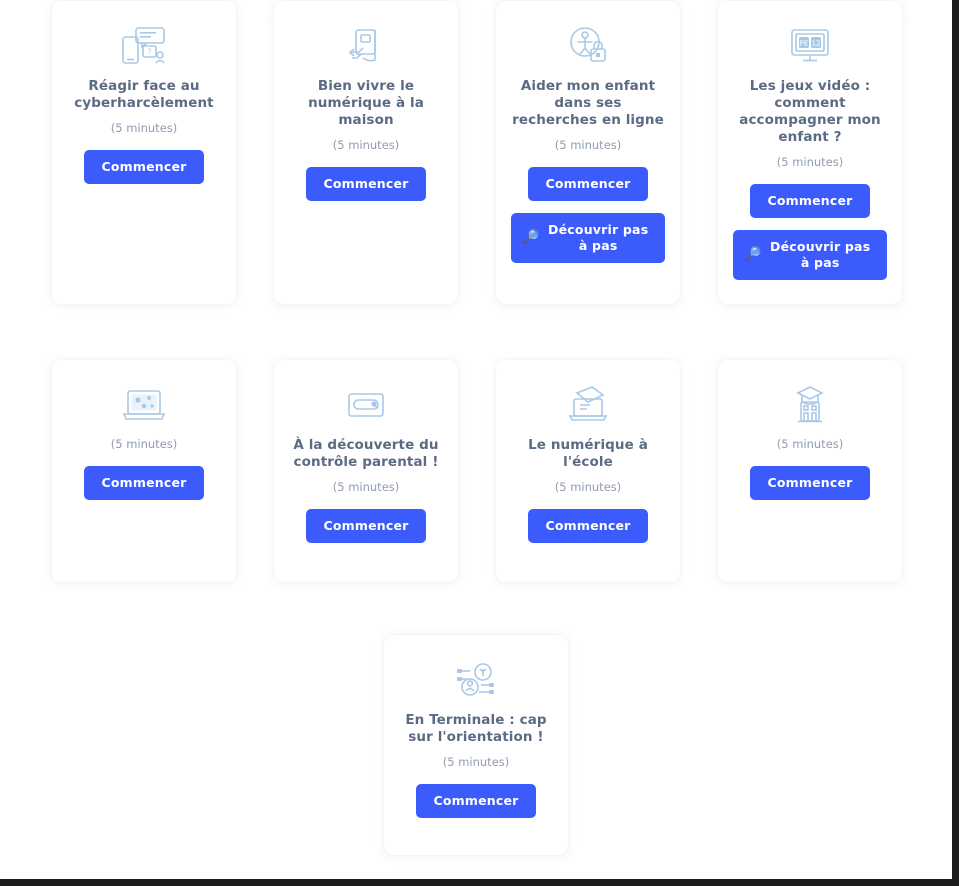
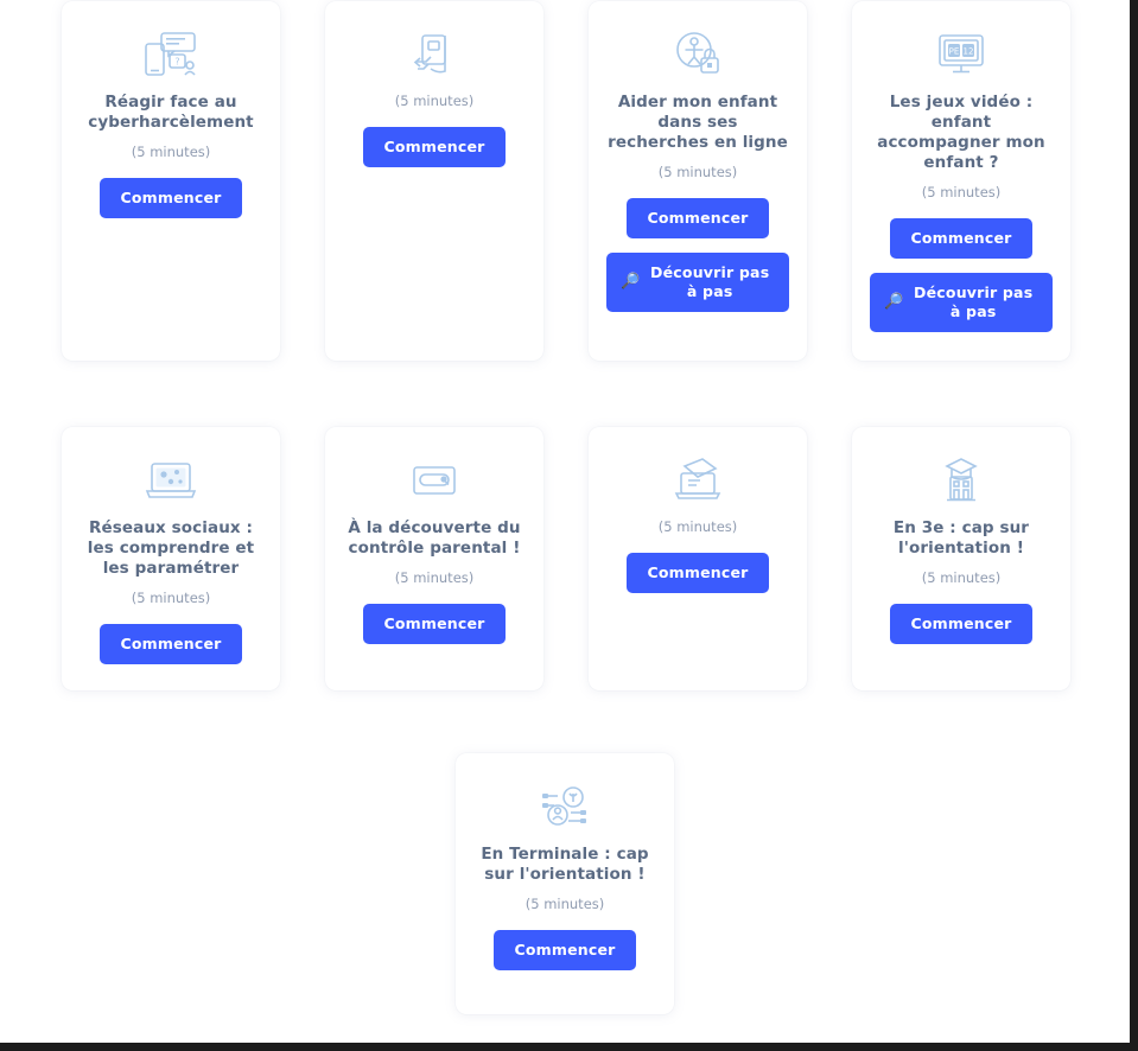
  ?
  Réagir face au cyberharcèlement
  (5 minutes)
  Commencer
- Bien vivre le numérique à la maison
  (5 minutes)
  Commencer
  Aider mon enfant dans ses recherches en ligne
  (5 minutes)
  Commencer
  🔎
  Découvrir pas à pas
  PE
  12
- Les jeux vidéo : comment accompagner mon enfant ?
+ Les jeux vidéo : enfant accompagner mon enfant ?
  (5 minutes)
  Commencer
  🔎
  Découvrir pas à pas
+ Réseaux sociaux : les comprendre et les paramétrer
  (5 minutes)
  Commencer
  À la découverte du contrôle parental !
  (5 minutes)
  Commencer
- Le numérique à l'école
  (5 minutes)
  Commencer
+ En 3e : cap sur l'orientation !
  (5 minutes)
  Commencer
  En Terminale : cap sur l'orientation !
  (5 minutes)
  Commencer
